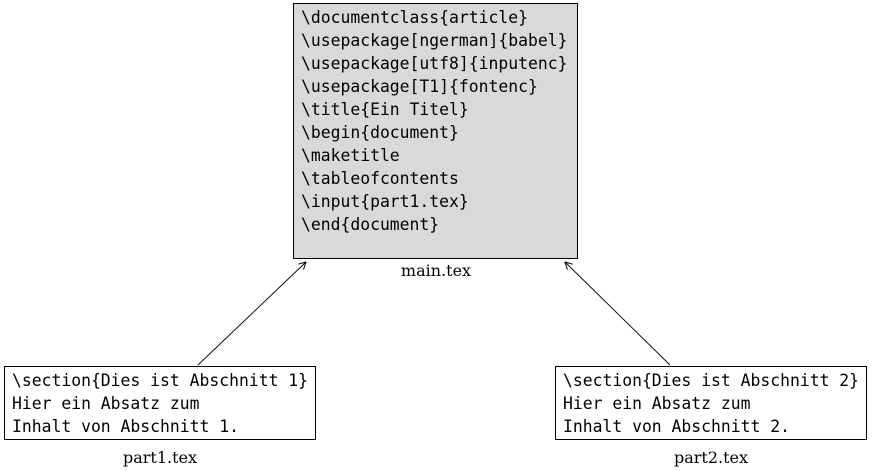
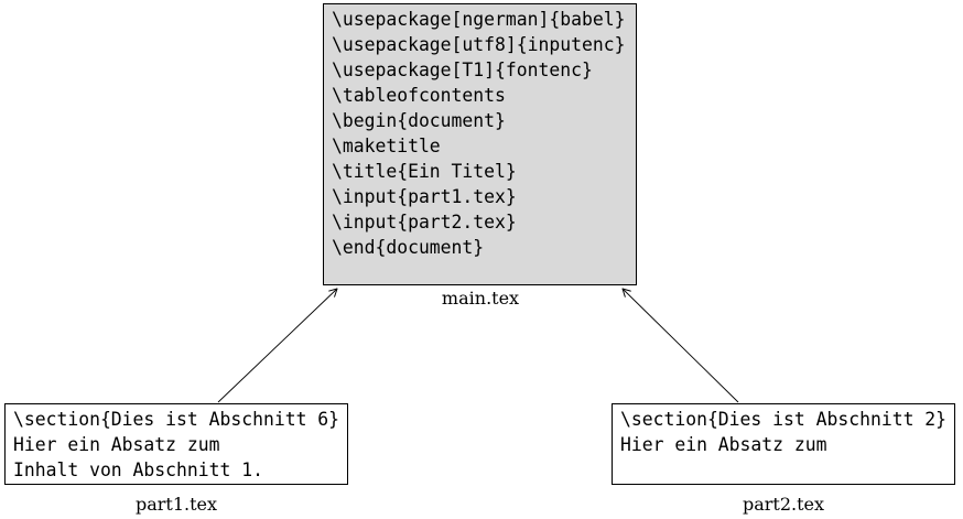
- \documentclass{article}
  \usepackage[ngerman]{babel}
  \usepackage[utf8]{inputenc}
  \usepackage[T1]{fontenc}
- \title{Ein Titel}
+ \tableofcontents
  \begin{document}
  \maketitle
- \tableofcontents
+ \title{Ein Titel}
  \input{part1.tex}
+ \input{part2.tex}
  \end{document}
  main.tex
- \section{Dies ist Abschnitt 1}
+ \section{Dies ist Abschnitt 6}
  Hier ein Absatz zum
  Inhalt von Abschnitt 1.
  part1.tex
  \section{Dies ist Abschnitt 2}
  Hier ein Absatz zum
- Inhalt von Abschnitt 2.
  part2.tex
